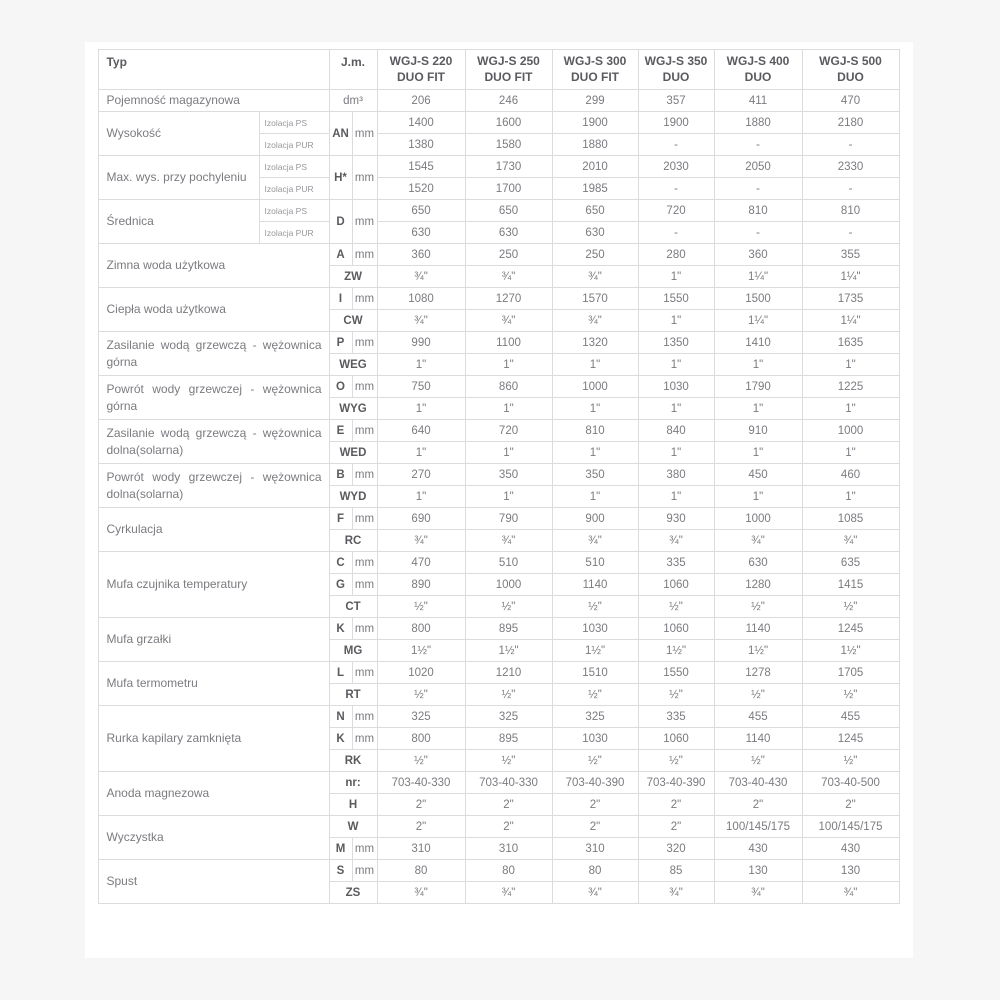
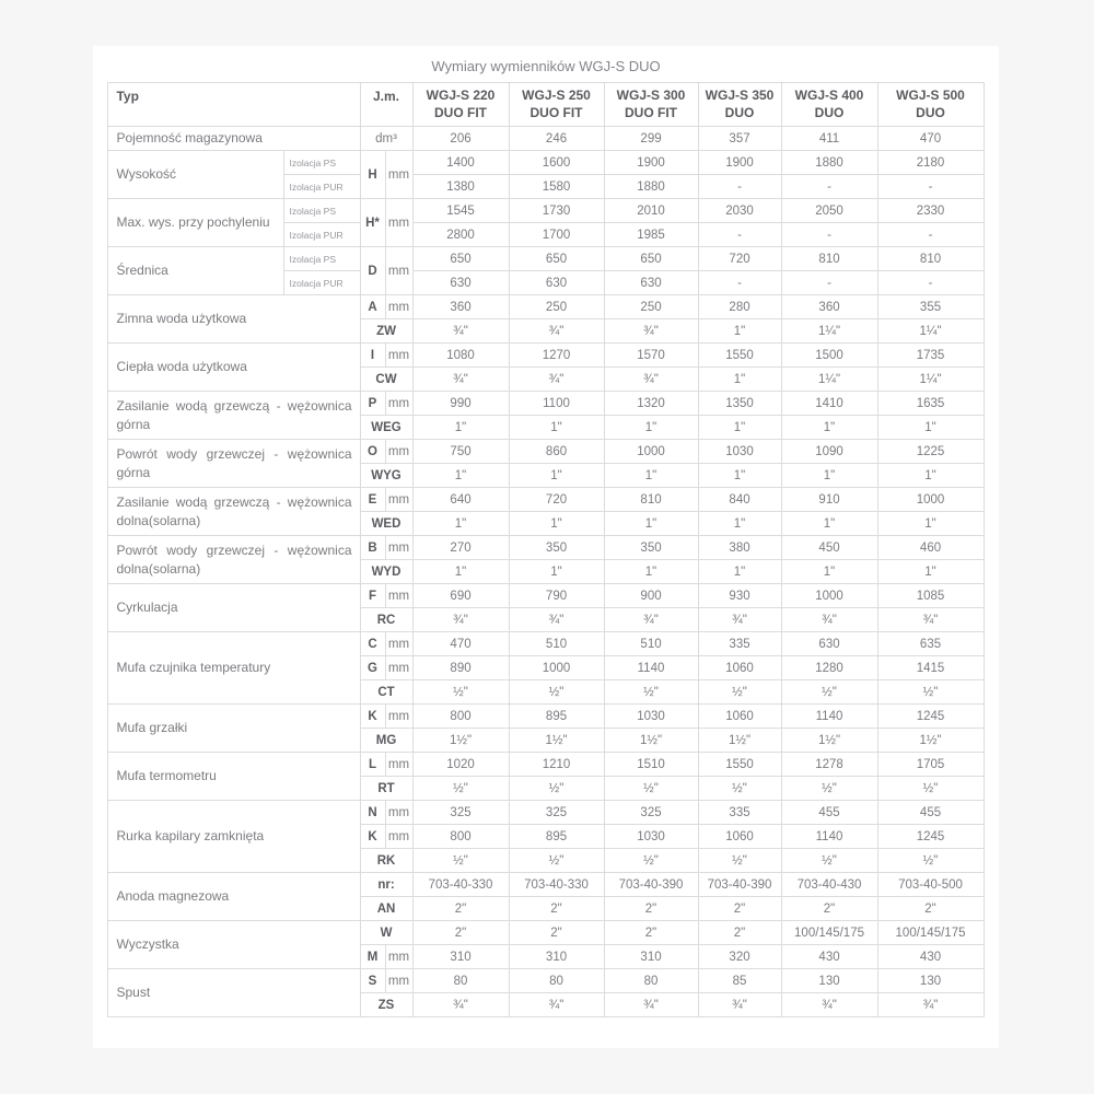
+ Wymiary wymienników WGJ-S DUO
  Typ	J.m.	WGJ-S 220DUO FIT	WGJ-S 250DUO FIT	WGJ-S 300DUO FIT	WGJ-S 350DUO	WGJ-S 400DUO	WGJ-S 500DUO
  Pojemność magazynowa	dm³	206	246	299	357	411	470
- Wysokość	Izolacja PS	AN	mm	1400	1600	1900	1900	1880	2180
+ Wysokość	Izolacja PS	H	mm	1400	1600	1900	1900	1880	2180
  Izolacja PUR	1380	1580	1880	-	-	-
  Max. wys. przy pochyleniu	Izolacja PS	H*	mm	1545	1730	2010	2030	2050	2330
- Izolacja PUR	1520	1700	1985	-	-	-
+ Izolacja PUR	2800	1700	1985	-	-	-
  Średnica	Izolacja PS	D	mm	650	650	650	720	810	810
  Izolacja PUR	630	630	630	-	-	-
  Zimna woda użytkowa	A	mm	360	250	250	280	360	355
  ZW	¾"	¾"	¾"	1"	1¼"	1¼"
  Ciepła woda użytkowa	I	mm	1080	1270	1570	1550	1500	1735
  CW	¾"	¾"	¾"	1"	1¼"	1¼"
  Zasilanie wodą grzewczą - wężownica górna	P	mm	990	1100	1320	1350	1410	1635
  WEG	1"	1"	1"	1"	1"	1"
- Powrót wody grzewczej - wężownica górna	O	mm	750	860	1000	1030	1790	1225
+ Powrót wody grzewczej - wężownica górna	O	mm	750	860	1000	1030	1090	1225
  WYG	1"	1"	1"	1"	1"	1"
  Zasilanie wodą grzewczą - wężownica dolna(solarna)	E	mm	640	720	810	840	910	1000
  WED	1"	1"	1"	1"	1"	1"
  Powrót wody grzewczej - wężownica dolna(solarna)	B	mm	270	350	350	380	450	460
  WYD	1"	1"	1"	1"	1"	1"
  Cyrkulacja	F	mm	690	790	900	930	1000	1085
  RC	¾"	¾"	¾"	¾"	¾"	¾"
  Mufa czujnika temperatury	C	mm	470	510	510	335	630	635
  G	mm	890	1000	1140	1060	1280	1415
  CT	½"	½"	½"	½"	½"	½"
  Mufa grzałki	K	mm	800	895	1030	1060	1140	1245
  MG	1½"	1½"	1½"	1½"	1½"	1½"
  Mufa termometru	L	mm	1020	1210	1510	1550	1278	1705
  RT	½"	½"	½"	½"	½"	½"
  Rurka kapilary zamknięta	N	mm	325	325	325	335	455	455
  K	mm	800	895	1030	1060	1140	1245
  RK	½"	½"	½"	½"	½"	½"
  Anoda magnezowa	nr:	703-40-330	703-40-330	703-40-390	703-40-390	703-40-430	703-40-500
- H	2"	2"	2"	2"	2"	2"
+ AN	2"	2"	2"	2"	2"	2"
  Wyczystka	W	2"	2"	2"	2"	100/145/175	100/145/175
  M	mm	310	310	310	320	430	430
  Spust	S	mm	80	80	80	85	130	130
  ZS	¾"	¾"	¾"	¾"	¾"	¾"
